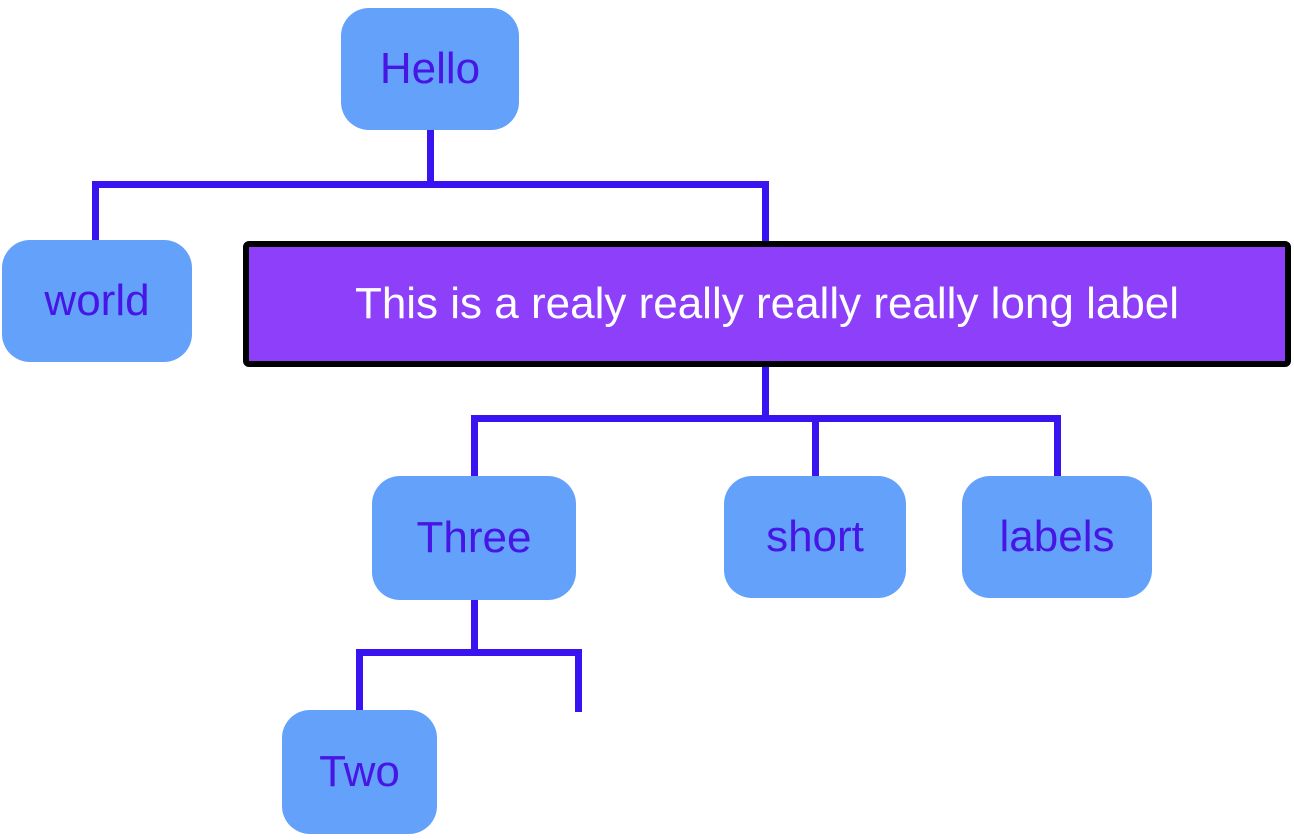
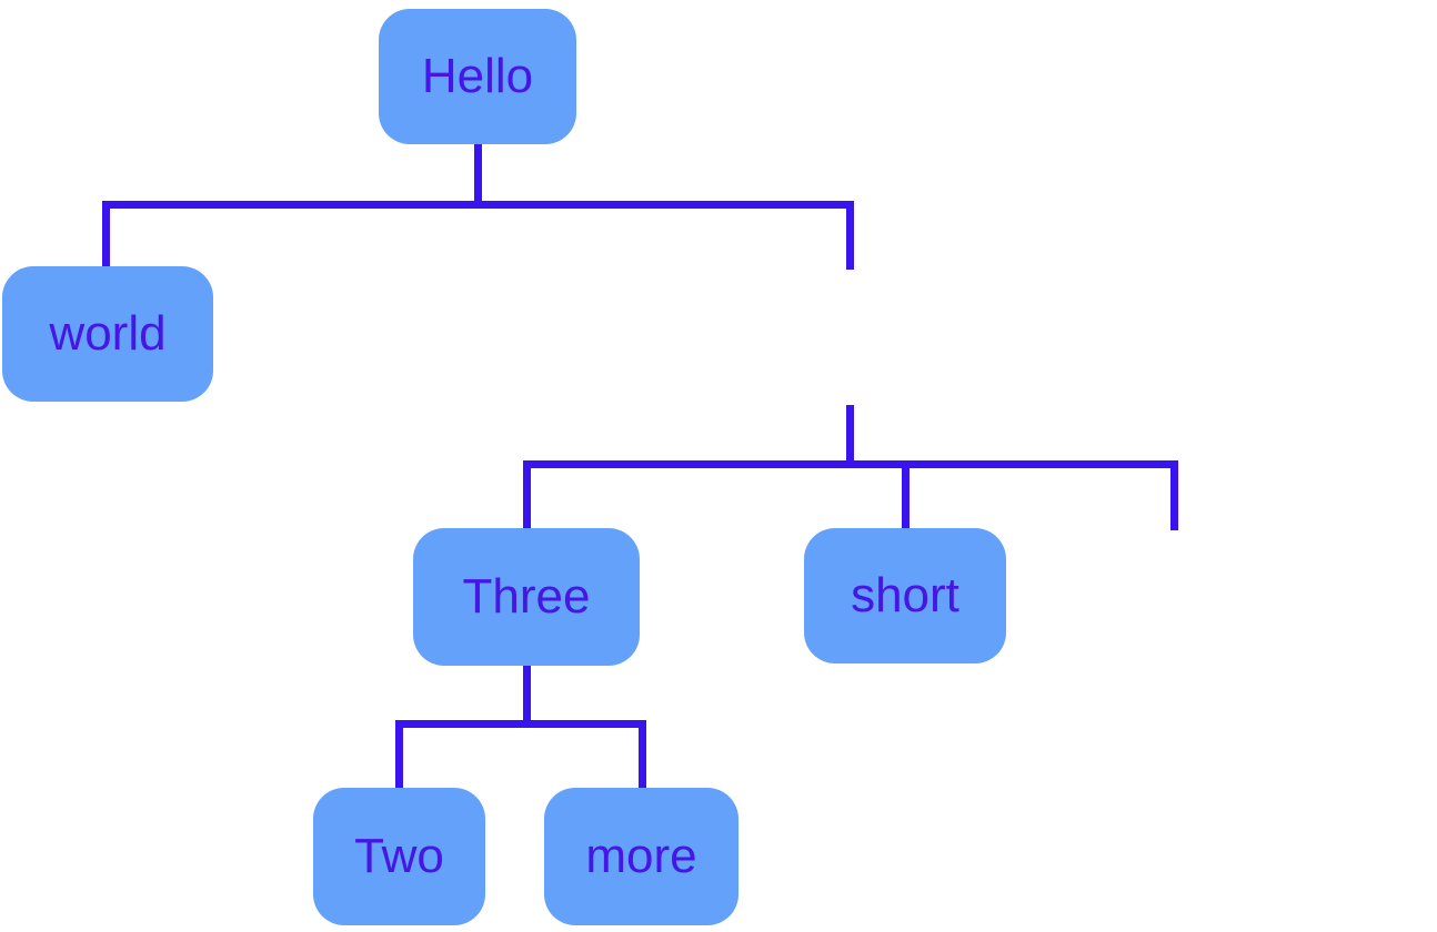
  Hello
  world
- This is a realy really really really long label
  Three
  short
- labels
  Two
+ more
